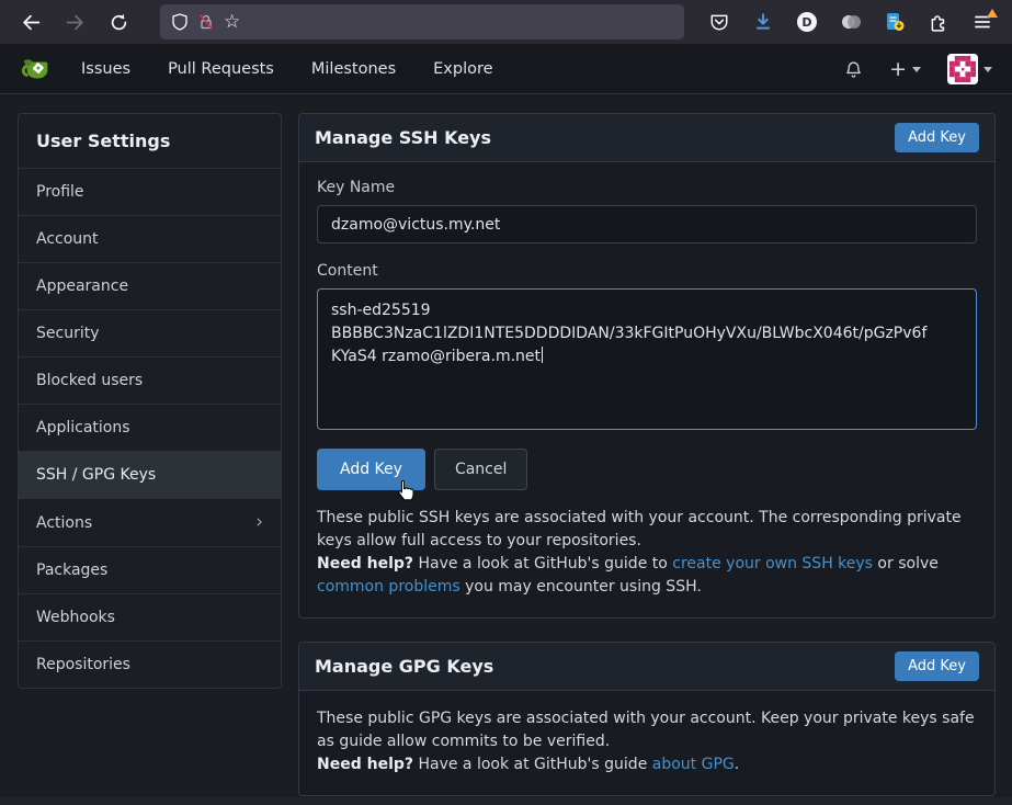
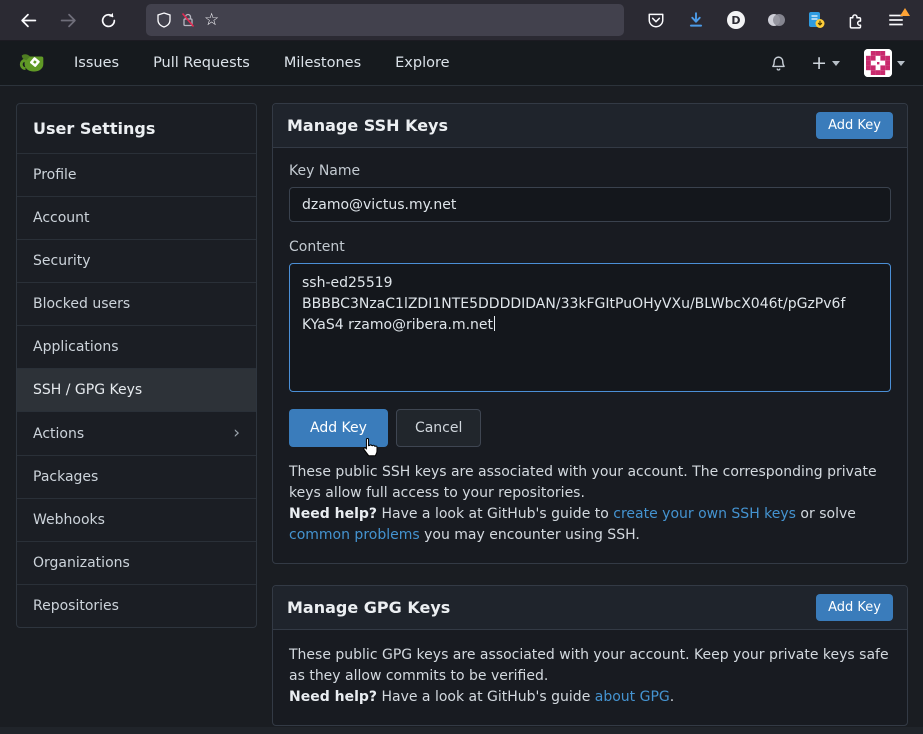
  ☆
  D
  Issues
  Pull Requests
  Milestones
  Explore
  +
  User Settings
  Profile
  Account
- Appearance
  Security
  Blocked users
  Applications
  SSH / GPG Keys
  Actions
  ›
  Packages
  Webhooks
+ Organizations
  Repositories
  Manage SSH Keys
  Add Key
  Key Name
  dzamo@victus.my.net
  Content
  ssh-ed25519 BBBBC3NzaC1lZDI1NTE5DDDDIDAN/33kFGItPuOHyVXu/BLWbcX046t/pGzPv6fKYaS4 rzamo@ribera.m.net
  Add Key
  Cancel
  These public SSH keys are associated with your account. The corresponding private keys allow full access to your repositories.
  Need help? Have a look at GitHub's guide to create your own SSH keys or solve common problems you may encounter using SSH.
  Manage GPG Keys
  Add Key
- These public GPG keys are associated with your account. Keep your private keys safe as guide allow commits to be verified.
+ These public GPG keys are associated with your account. Keep your private keys safe as they allow commits to be verified.
  Need help? Have a look at GitHub's guide about GPG.
